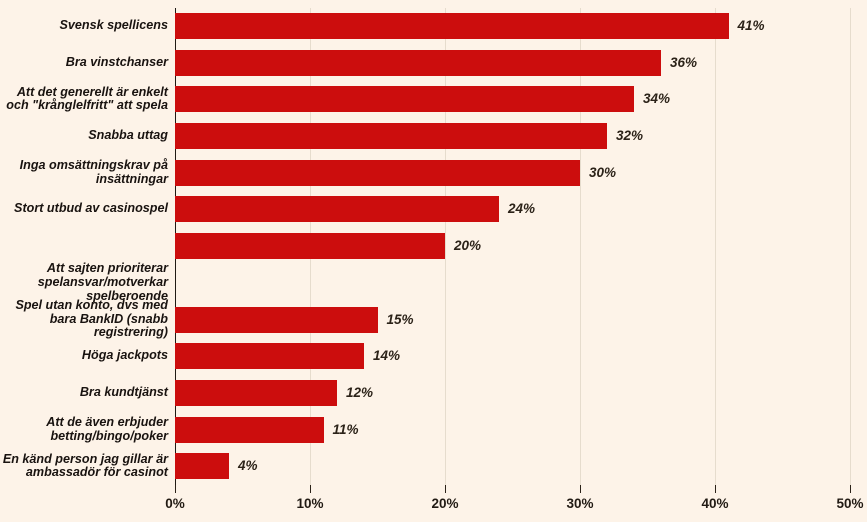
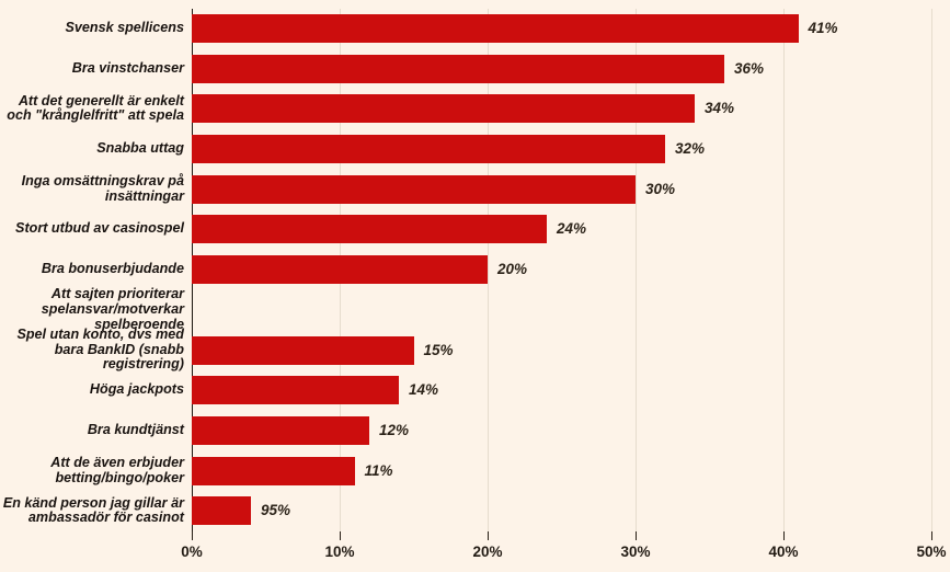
  Svensk spellicens
  Bra vinstchanser
  Att det generellt är enkelt
  och "krånglelfritt" att spela
  Snabba uttag
  Inga omsättningskrav på
  insättningar
  Stort utbud av casinospel
+ Bra bonuserbjudande
  Att sajten prioriterar
  spelansvar/motverkar
  spelberoende
  Spel utan konto, dvs med
  bara BankID (snabb
  registrering)
  Höga jackpots
  Bra kundtjänst
  Att de även erbjuder
  betting/bingo/poker
  En känd person jag gillar är
  ambassadör för casinot
  41%
  36%
  34%
  32%
  30%
  24%
  20%
  15%
  14%
  12%
  11%
- 4%
+ 95%
  0%
  10%
  20%
  30%
  40%
  50%
